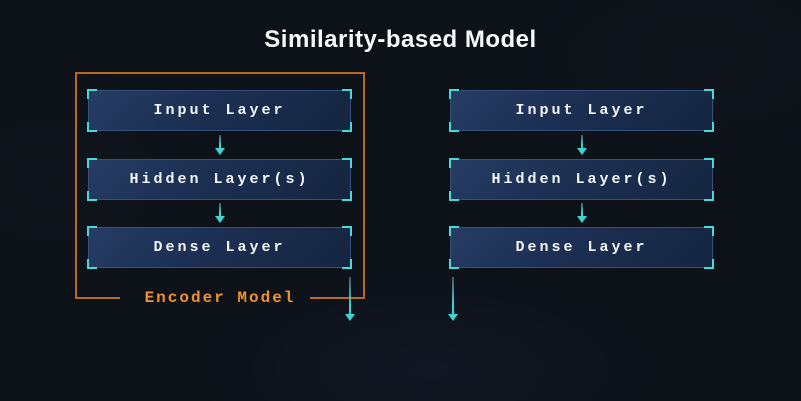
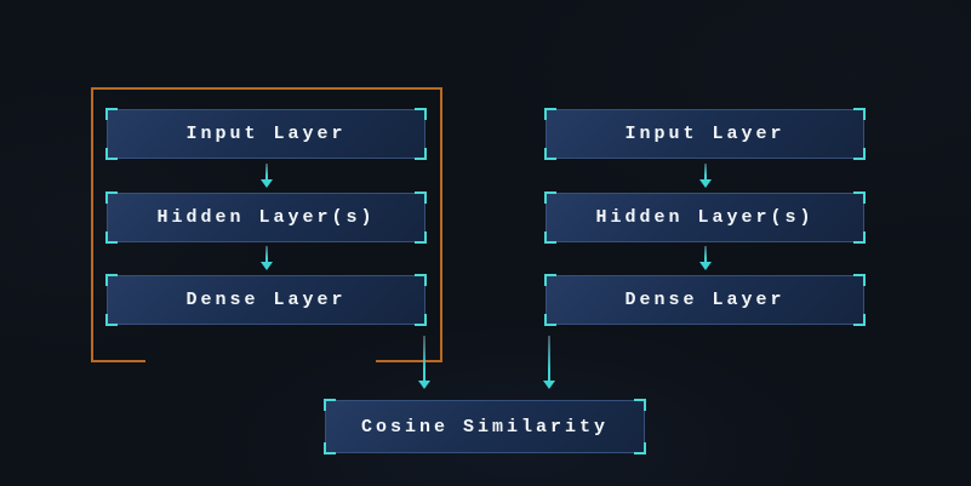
- Similarity-based Model
- Encoder Model
  Input Layer
  Hidden Layer(s)
  Dense Layer
  Input Layer
  Hidden Layer(s)
  Dense Layer
+ Cosine Similarity
